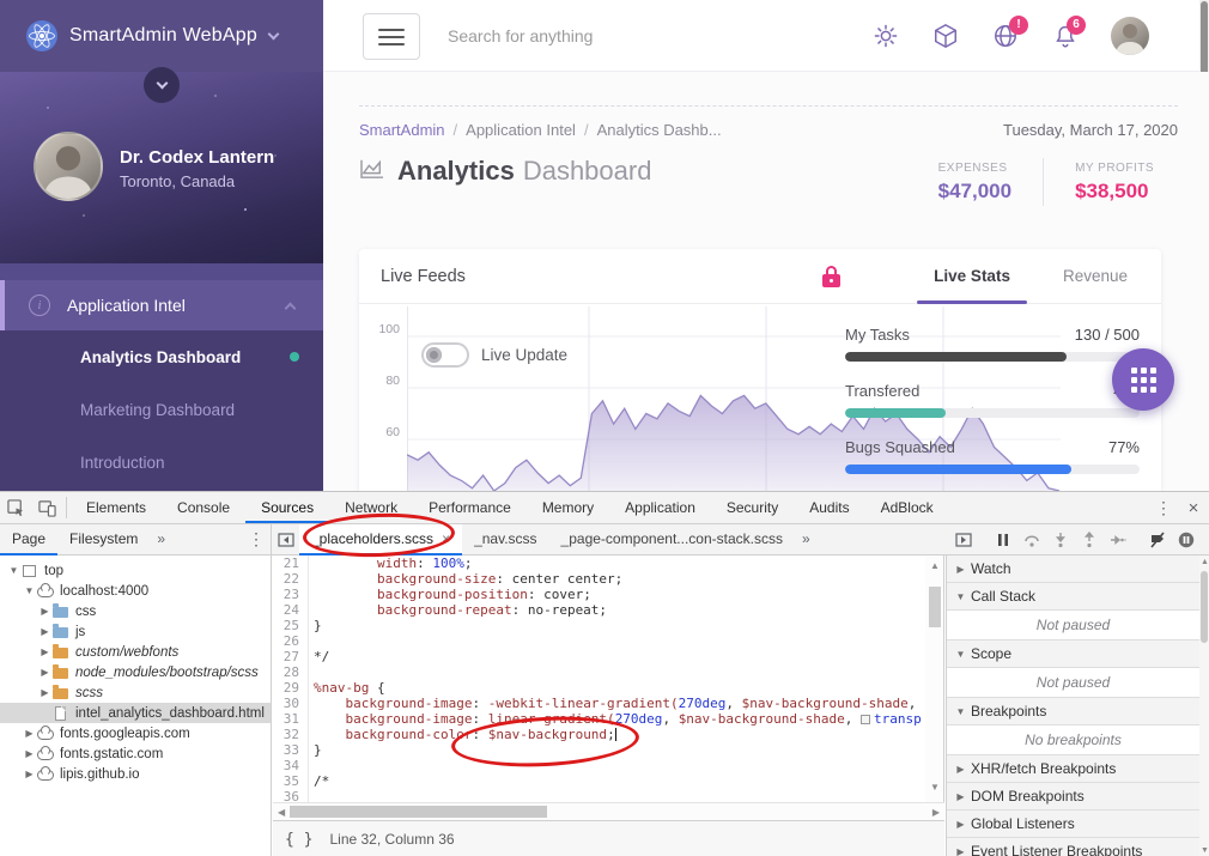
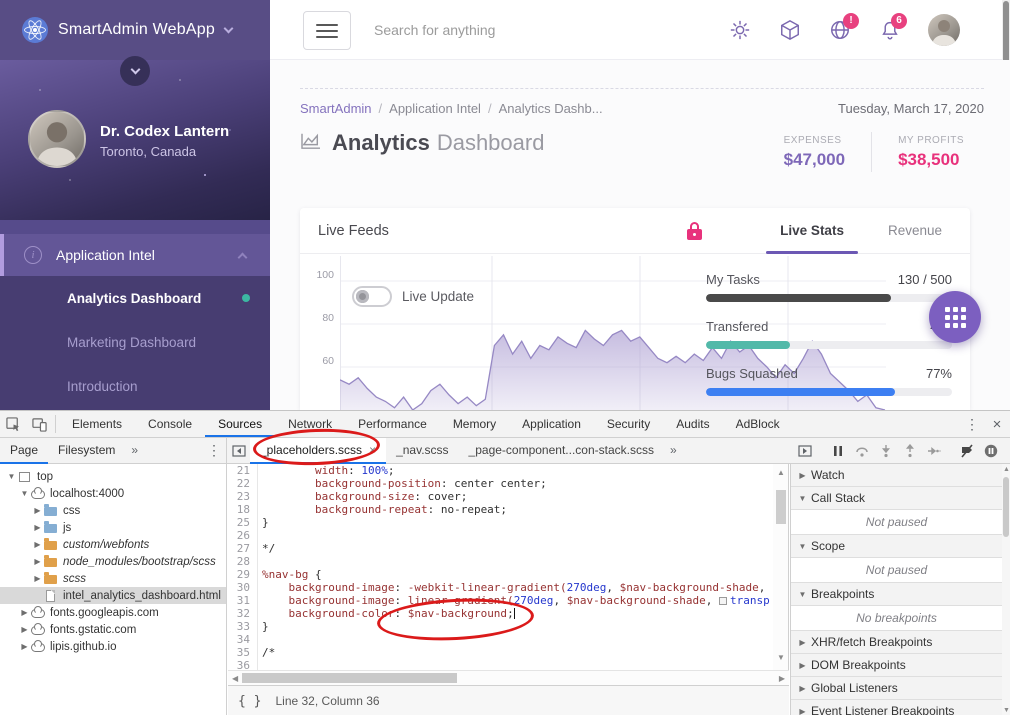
  SmartAdmin WebApp
  Search for anything
  !
  6
  Dr. Codex Lantern
  Toronto, Canada
  i
  Application Intel
  Analytics Dashboard
  Marketing Dashboard
  Introduction
  SmartAdmin / Application Intel / Analytics Dashb...
  Tuesday, March 17, 2020
  Analytics
  Dashboard
  EXPENSES
  $47,000
  MY PROFITS
  $38,500
  Live Feeds
  Live Stats Revenue
  100
  80
  60
  Live Update
  My Tasks
  130 / 500
  Transfered
  Bugs Squashed
  77%
  Elements
  Console
  Sources
  Network
  Performance
  Memory
  Application
  Security
  Audits
  AdBlock
  ⋮
  ×
  Page
  Filesystem
  »
  ⋮
  _placeholders.scss ×
  _nav.scss
  _page-component...con-stack.scss
  »
  ▼
  top
  ▼
  localhost:4000
  ▶
  css
  ▶
  js
  ▶
  custom/webfonts
  ▶
  node_modules/bootstrap/scss
  ▶
  scss
  intel_analytics_dashboard.html
  ▶
  fonts.googleapis.com
  ▶
  fonts.gstatic.com
  ▶
  lipis.github.io
  21
  width: 100%;
  22
- background-size: center center;
+ background-position: center center;
  23
- background-position: cover;
+ background-size: cover;
- 24
+ 18
  background-repeat: no-repeat;
  25
  }
  26
  27
  */
  28
  29
  %nav-bg {
  30
  background-image: -webkit-linear-gradient(270deg, $nav-background-shade,
  31
  background-image: linear-gradient(270deg, $nav-background-shade, transp
  32
  background-color: $nav-background;
  33
  }
  34
  35
  /*
  36
  ▲
  ▼
  ◀
  ▶
  { }
  Line 32, Column 36
  ▶
  Watch
  ▼
  Call Stack
  Not paused
  ▼
  Scope
  Not paused
  ▼
  Breakpoints
  No breakpoints
  ▶
  XHR/fetch Breakpoints
  ▶
  DOM Breakpoints
  ▶
  Global Listeners
  ▶
  Event Listener Breakpoints
